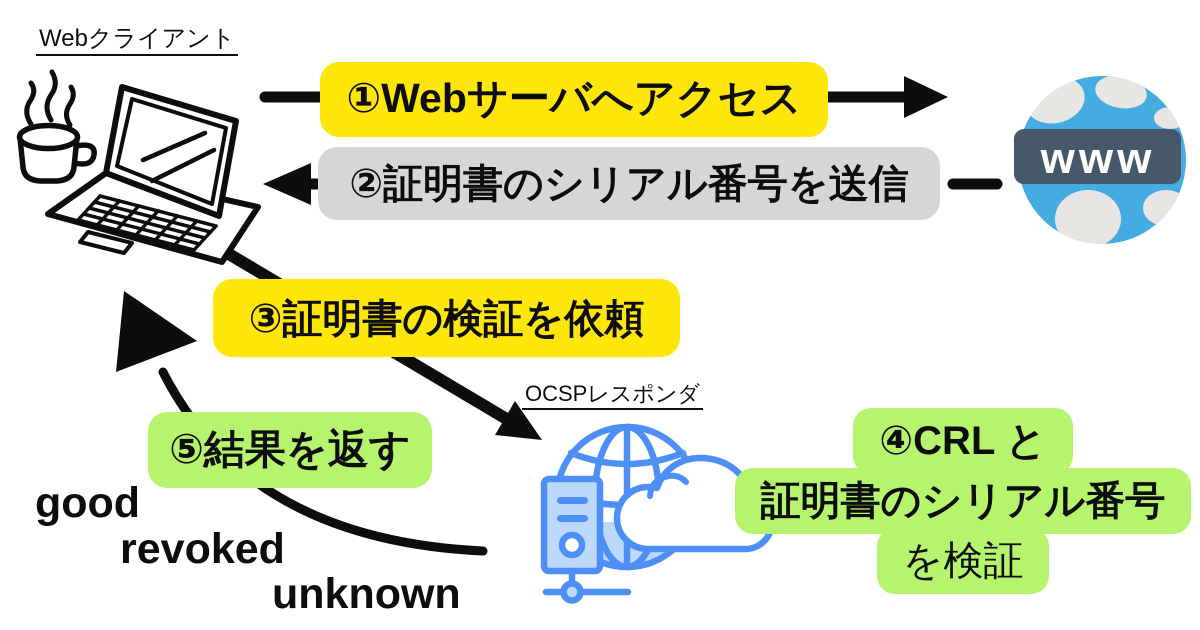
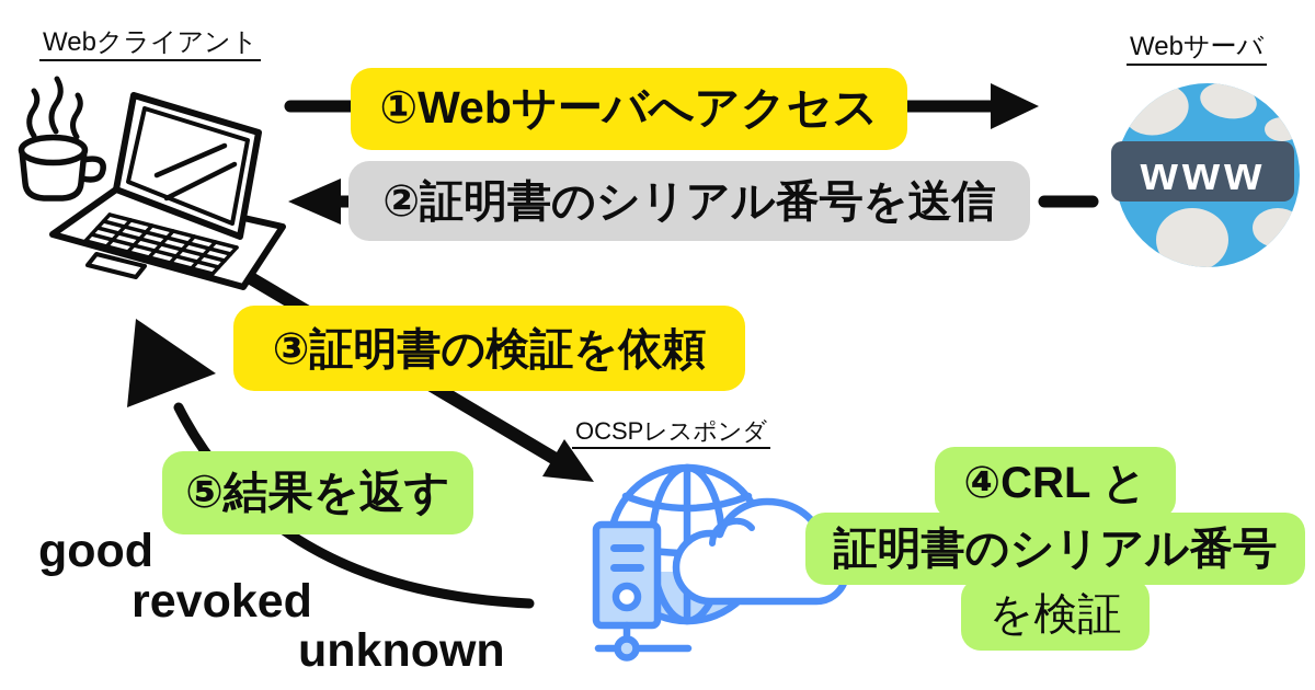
  www
  Webクライアント
+ Webサーバ
  OCSPレスポンダ
  ①Webサーバへアクセス
  ②証明書のシリアル番号を送信
  ③証明書の検証を依頼
  ④CRL と
  証明書のシリアル番号
  を検証
  ⑤結果を返す
  good
  revoked
  unknown
